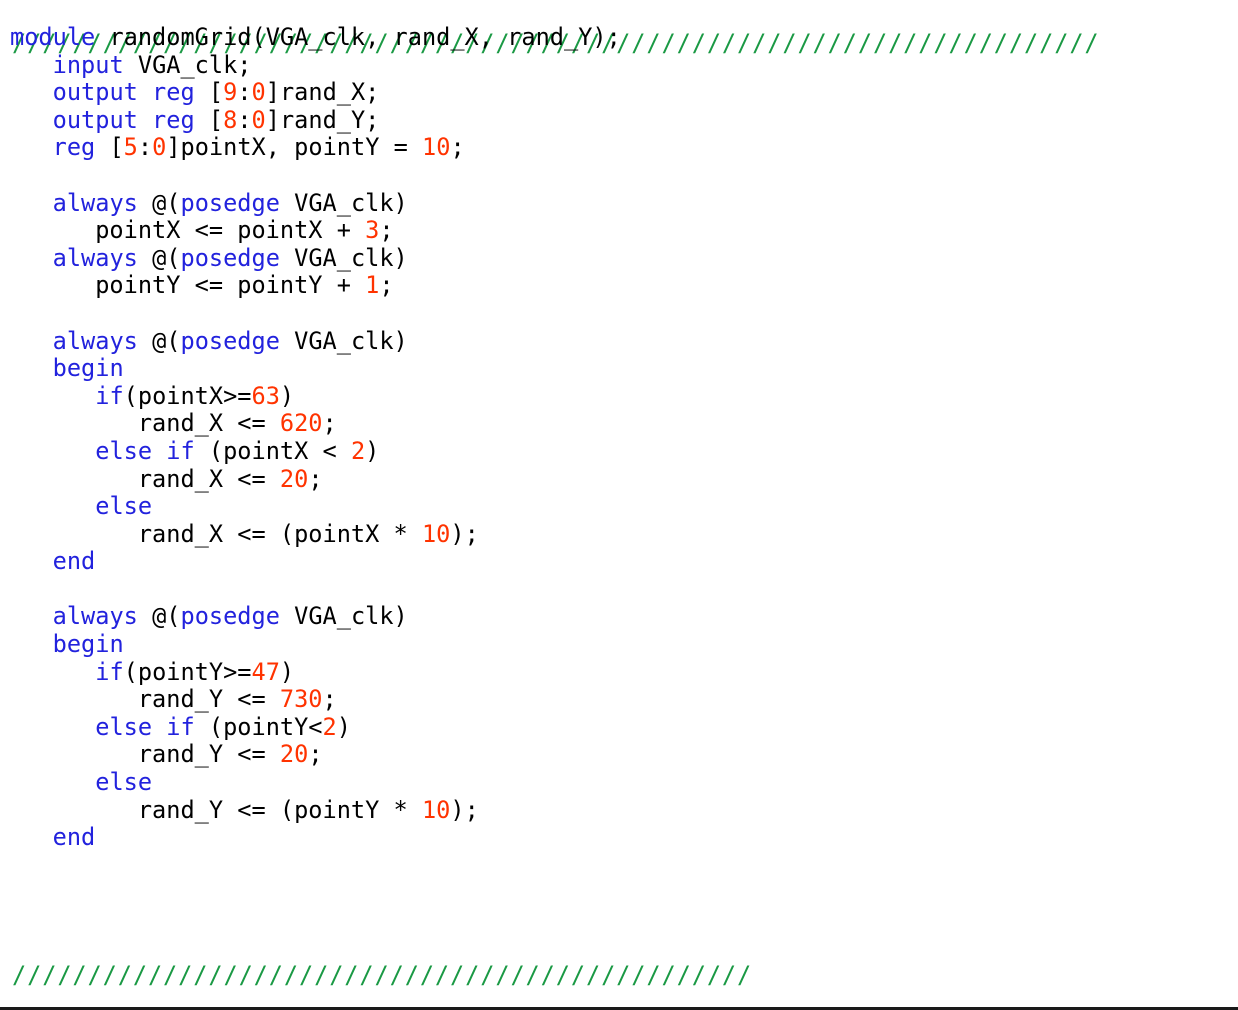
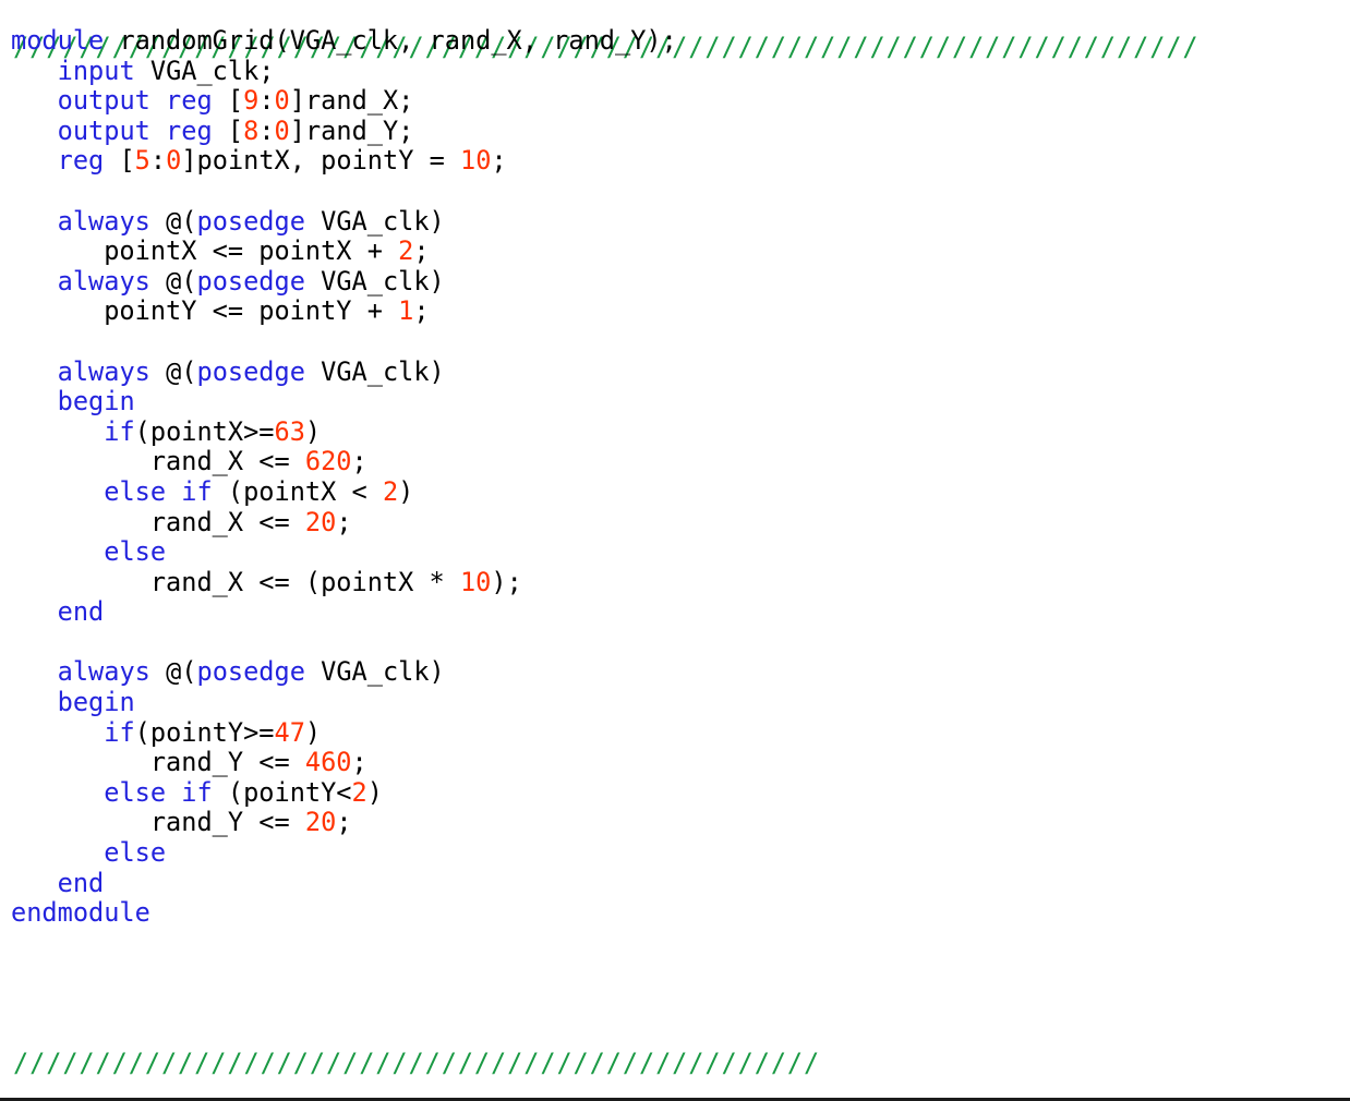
  ////////////////////////////////////////////////////////////////////////
  module randomGrid(VGA_clk, rand_X, rand_Y);
  input VGA_clk;
  output reg [9:0]rand_X;
  output reg [8:0]rand_Y;
  reg [5:0]pointX, pointY = 10;
  always @(posedge VGA_clk)
- pointX <= pointX + 3;
+ pointX <= pointX + 2;
  always @(posedge VGA_clk)
  pointY <= pointY + 1;
  always @(posedge VGA_clk)
  begin
  if(pointX>=63)
  rand_X <= 620;
  else if (pointX < 2)
  rand_X <= 20;
  else
  rand_X <= (pointX * 10);
  end
  always @(posedge VGA_clk)
  begin
  if(pointY>=47)
- rand_Y <= 730;
+ rand_Y <= 460;
  else if (pointY<2)
  rand_Y <= 20;
  else
- rand_Y <= (pointY * 10);
  end
+ endmodule
  /////////////////////////////////////////////////
